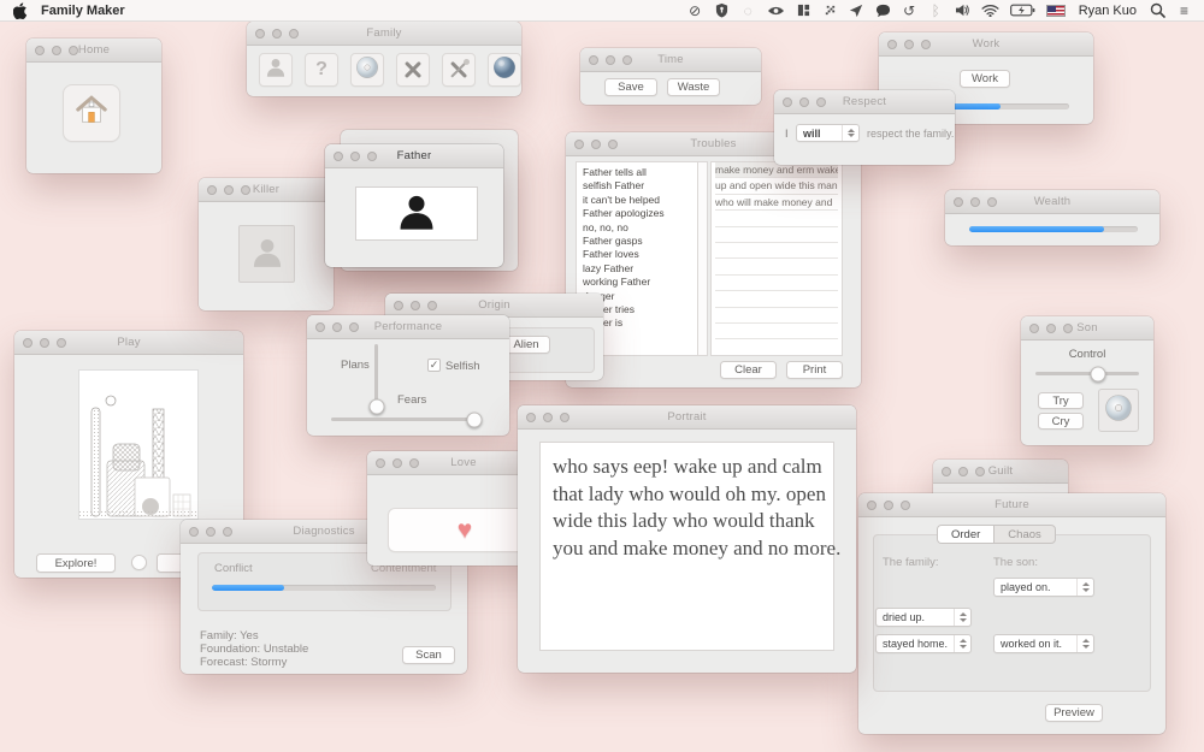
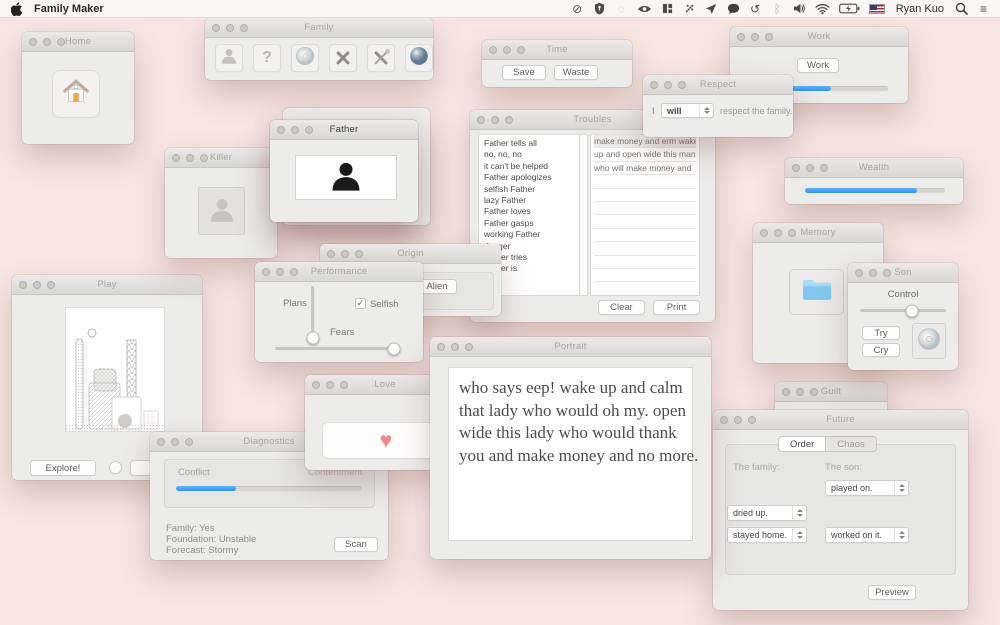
  Family Maker
  ⊘
  ↺
  ᛒ
  Ryan Kuo
  ≡
  Home
  Family
  ?
  Father
  Killer
  Time
  Save
  Waste
  Work
  Work
  Troubles
  Father tells all
- selfish Father
+ no, no, no
  it can't be helped
  Father apologizes
- no, no, no
+ selfish Father
- Father gasps
+ lazy Father
  Father loves
- lazy Father
+ Father gasps
  working Father
  make money and erm wak
  up and open wide this man
  who will make money and
  Clear
  Print
  Origin
  Alien
  Performance
  Plans
  ✓
  Selfish
  Fears
  Play
  Explore!
  Love
  ♥
  Diagnostics
  Conflict
  Contentment
  Family: Yes
  Foundation: Unstable
  Forecast: Stormy
  Scan
  Portrait
  who says eep! wake up and calm
  that lady who would oh my. open
  wide this lady who would thank
  you and make money and no more.
  Wealth
+ Memory
  Son
  Control
  Try
  Cry
  Guilt
  Future
  Order
  Chaos
  The family:
  The son:
  played on.
  dried up.
  stayed home.
  worked on it.
  Preview
  Respect
  I
  will
  respect the family.
